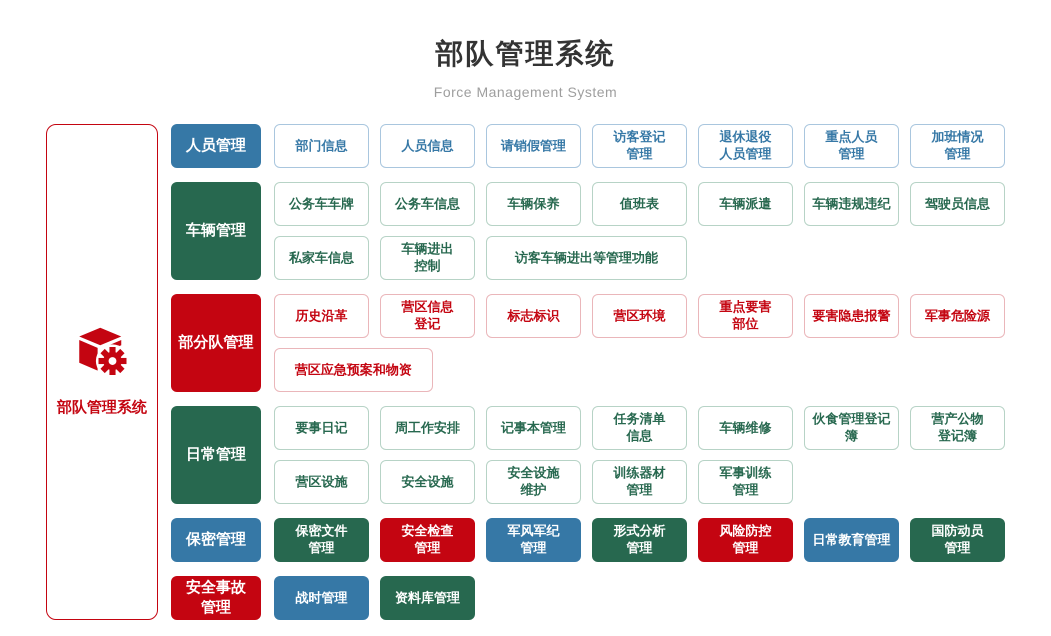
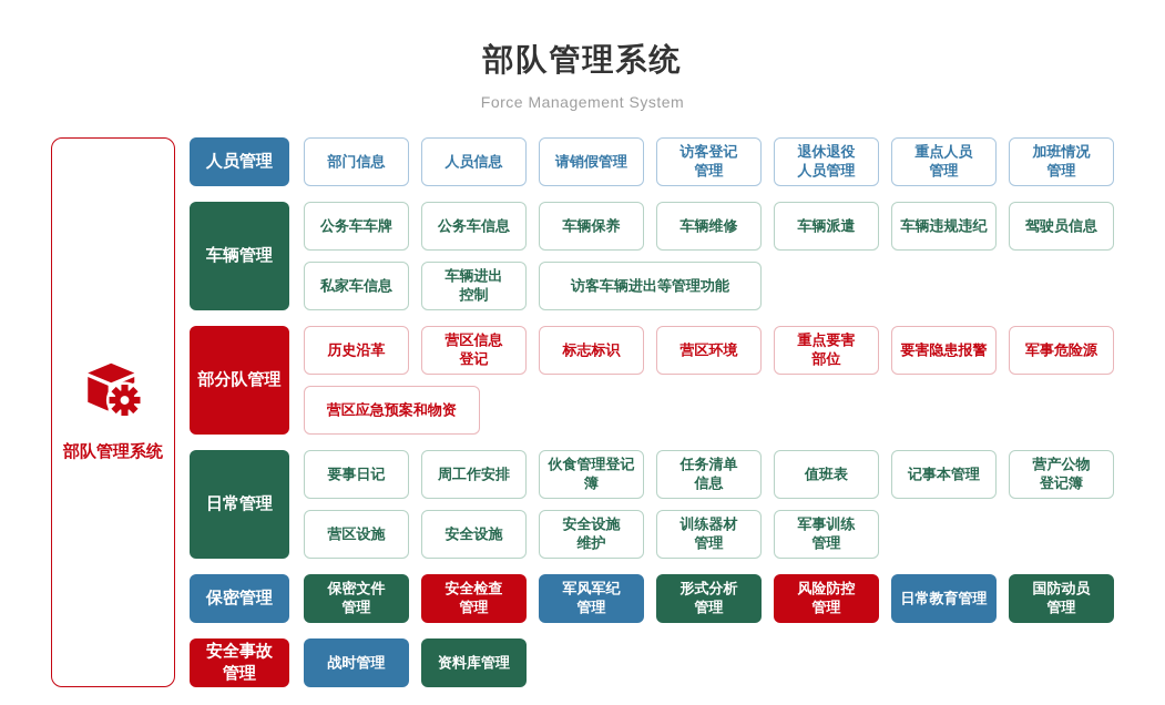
  部队管理系统
  Force Management System
  部队管理系统
  人员管理
  部门信息
  人员信息
  请销假管理
  访客登记
  管理
  退休退役
  人员管理
  重点人员
  管理
  加班情况
  管理
  车辆管理
  公务车车牌
  公务车信息
  车辆保养
- 值班表
+ 车辆维修
  车辆派遣
  车辆违规违纪
  驾驶员信息
  私家车信息
  车辆进出
  控制
  访客车辆进出等管理功能
  部分队管理
  历史沿革
  营区信息
  登记
  标志标识
  营区环境
  重点要害
  部位
  要害隐患报警
  军事危险源
  营区应急预案和物资
  日常管理
  要事日记
  周工作安排
- 记事本管理
+ 伙食管理登记簿
  任务清单
  信息
- 车辆维修
+ 值班表
- 伙食管理登记簿
+ 记事本管理
  营产公物
  登记簿
  营区设施
  安全设施
  安全设施
  维护
  训练器材
  管理
  军事训练
  管理
  保密管理
  保密文件
  管理
  安全检查
  管理
  军风军纪
  管理
  形式分析
  管理
  风险防控
  管理
  日常教育管理
  国防动员
  管理
  安全事故
  管理
  战时管理
  资料库管理
